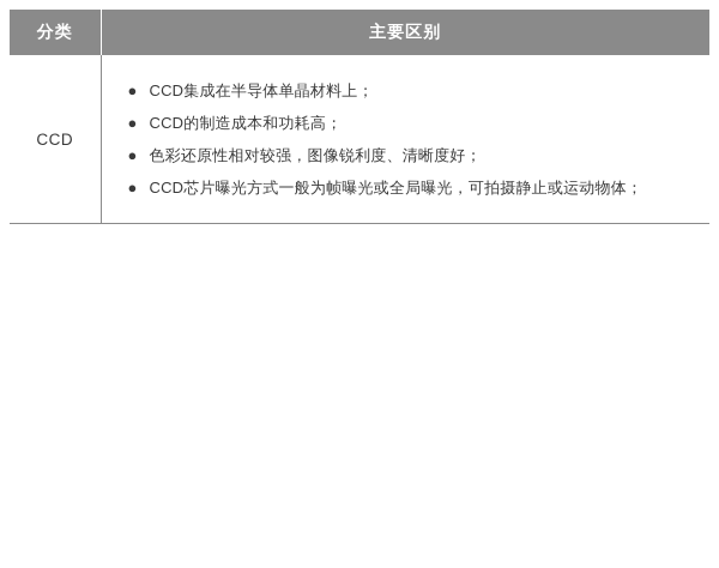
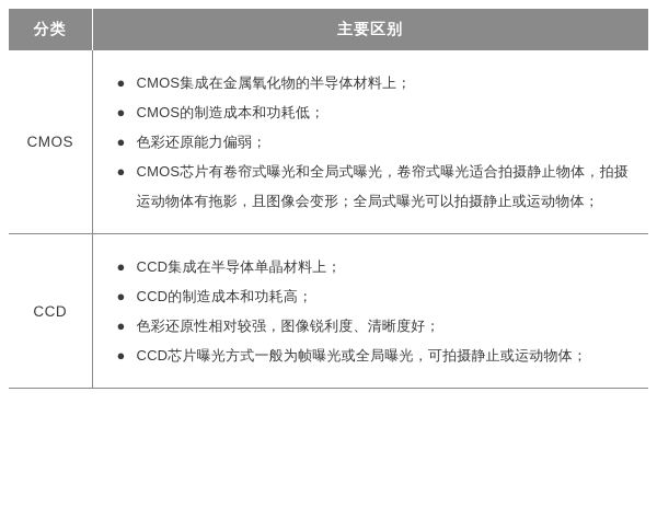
  分类	主要区别
+ CMOS	● CMOS集成在金属氧化物的半导体材料上； ● CMOS的制造成本和功耗低； ● 色彩还原能力偏弱； ● CMOS芯片有卷帘式曝光和全局式曝光，卷帘式曝光适合拍摄静止物体，拍摄运动物体有拖影，且图像会变形；全局式曝光可以拍摄静止或运动物体；
  CCD	● CCD集成在半导体单晶材料上； ● CCD的制造成本和功耗高； ● 色彩还原性相对较强，图像锐利度、清晰度好； ● CCD芯片曝光方式一般为帧曝光或全局曝光，可拍摄静止或运动物体；
